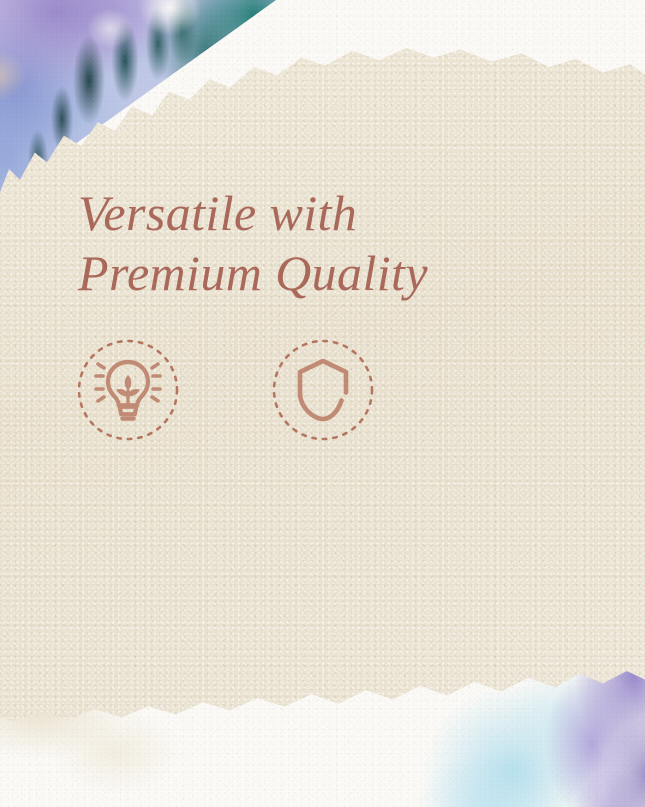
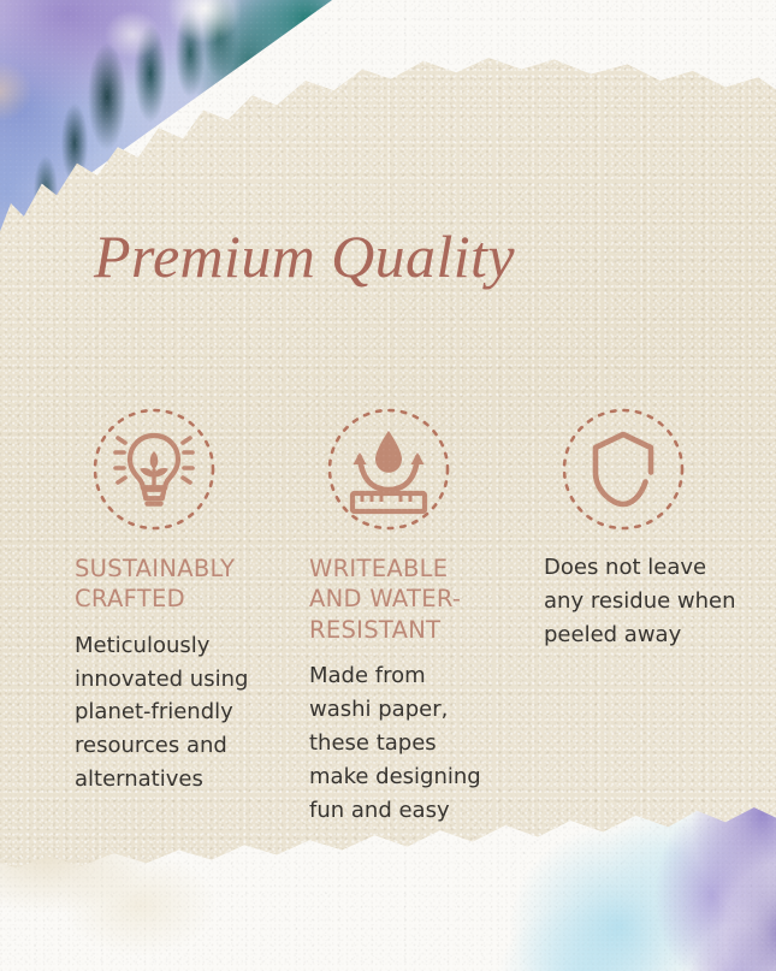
- Versatile with
  Premium Quality
+ SUSTAINABLY
+ CRAFTED
+ Meticulously
+ innovated using
+ planet-friendly
+ resources and
+ alternatives
+ WRITEABLE
+ AND WATER-
+ RESISTANT
+ Made from
+ washi paper,
+ these tapes
+ make designing
+ fun and easy
+ Does not leave
+ any residue when
+ peeled away
